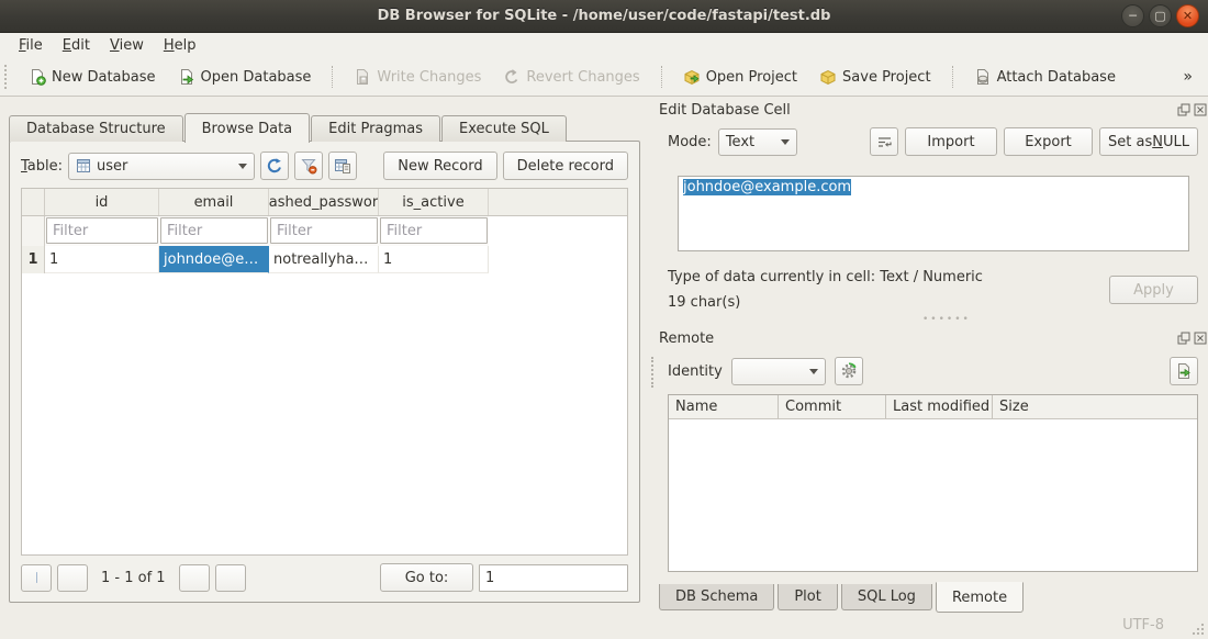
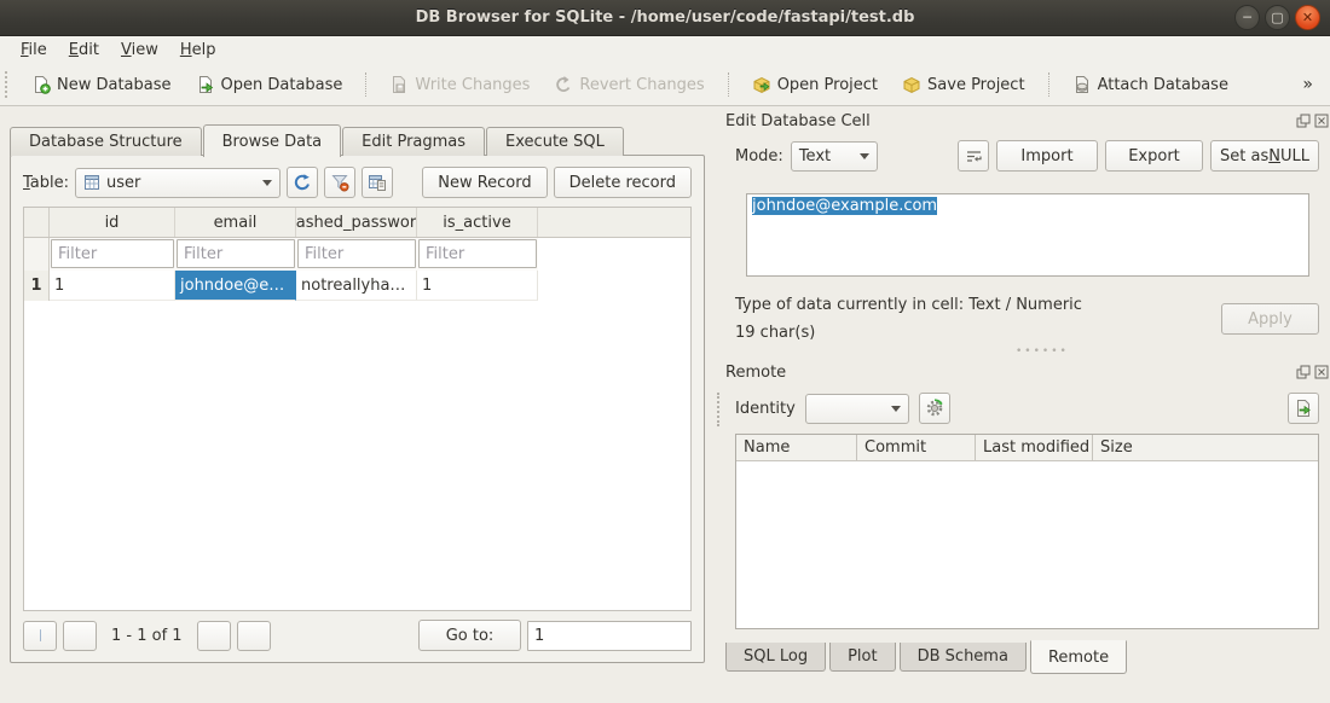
  DB Browser for SQLite - /home/user/code/fastapi/test.db
  ─
  ▢
  ✕
  File
  Edit
  View
  Help
  New Database
  Open Database
  Write Changes
  Revert Changes
  Open Project
  Save Project
  Attach Database
  »
  Database Structure
  Browse Data
  Edit Pragmas
  Execute SQL
  Table:
  user
  New Record
  Delete record
  id
  email
  ashed_passwor
  is_active
  Filter
  Filter
  Filter
  Filter
  1
  1
  johndoe@e…
  notreallyha…
  1
  1 - 1 of 1
  Go to:
  1
  Edit Database Cell
  Mode:
  Text
  Import
  Export
  Set as
  N
  ULL
  johndoe@example.com
  Type of data currently in cell: Text / Numeric
  19 char(s)
  Apply
  ••••••
  Remote
  Identity
  Name
  Commit
  Last modified
  Size
- DB Schema
+ SQL Log
  Plot
- SQL Log
+ DB Schema
  Remote
- UTF-8
